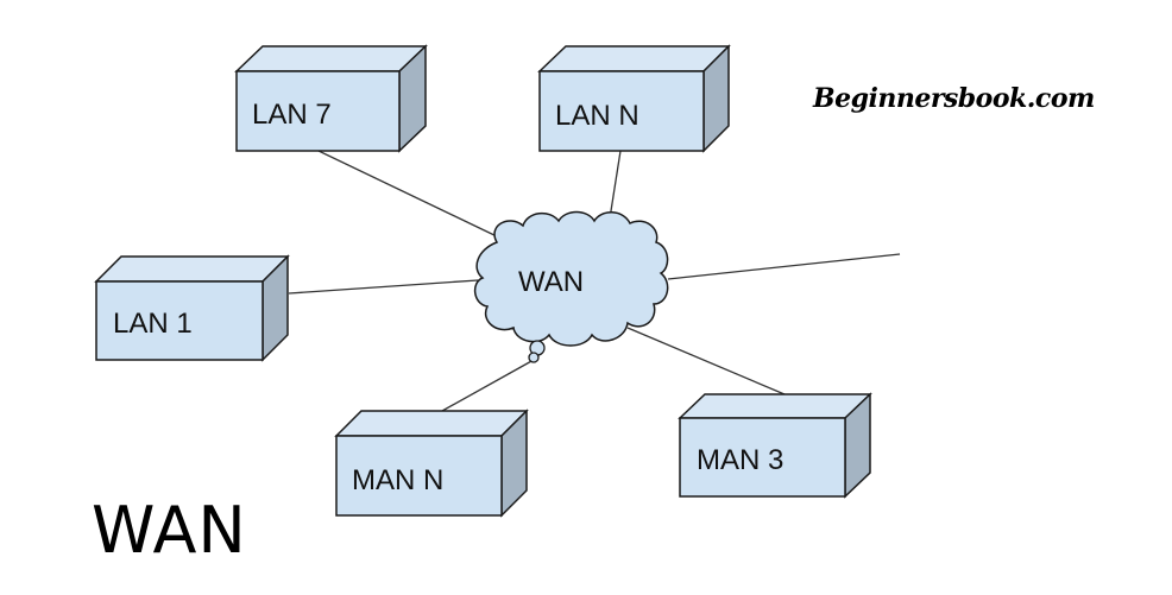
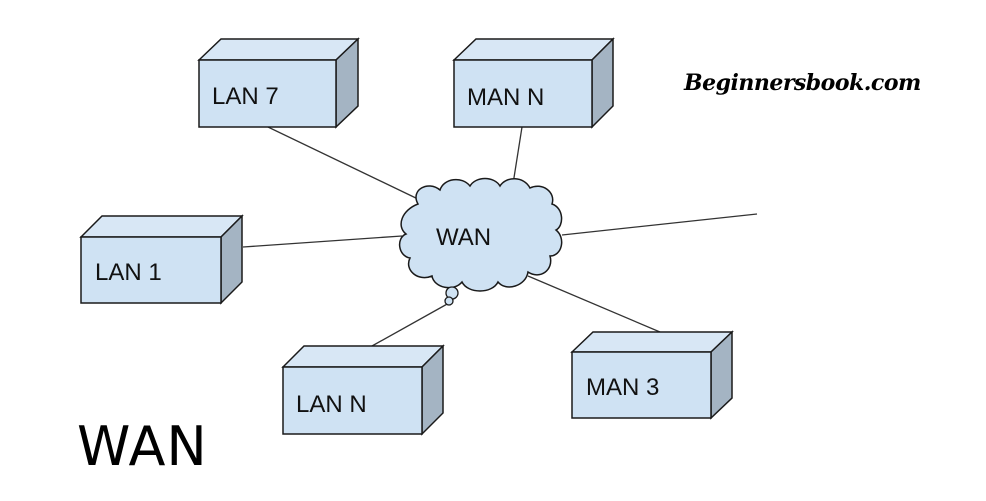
  LAN 7
- LAN N
+ MAN N
  LAN 1
- MAN N
+ LAN N
  MAN 3
  WAN
  Beginnersbook.com
  WAN
